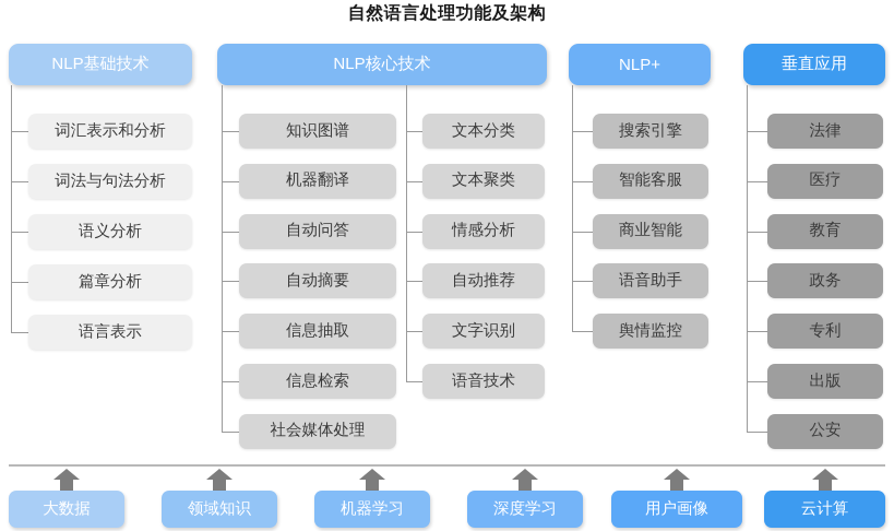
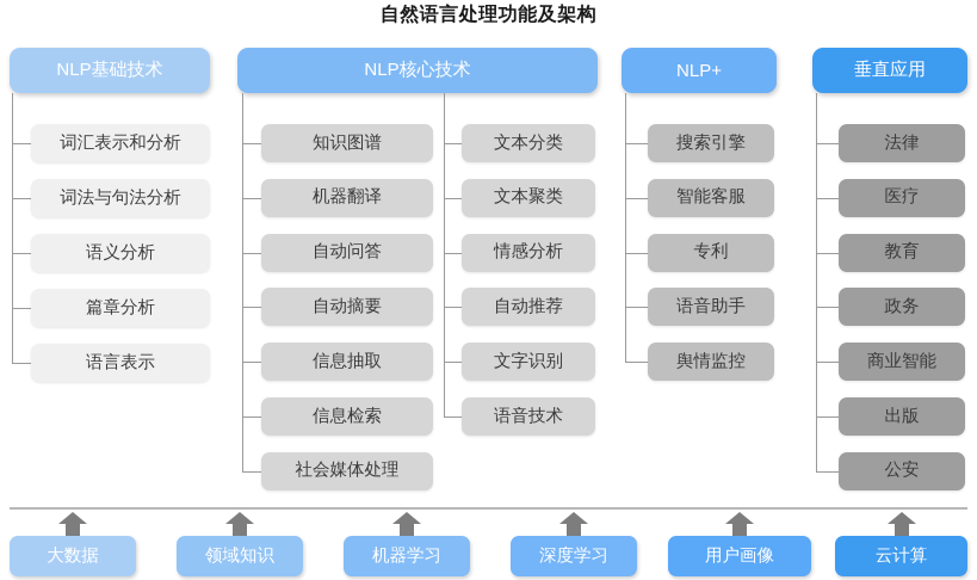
  自然语言处理功能及架构
  NLP基础技术
  NLP核心技术
  NLP+
  垂直应用
  词汇表示和分析
  词法与句法分析
  语义分析
  篇章分析
  语言表示
  知识图谱
  机器翻译
  自动问答
  自动摘要
  信息抽取
  信息检索
  社会媒体处理
  文本分类
  文本聚类
  情感分析
  自动推荐
  文字识别
  语音技术
  搜索引擎
  智能客服
- 商业智能
+ 专利
  语音助手
  舆情监控
  法律
  医疗
  教育
  政务
- 专利
+ 商业智能
  出版
  公安
  大数据
  领域知识
  机器学习
  深度学习
  用户画像
  云计算
